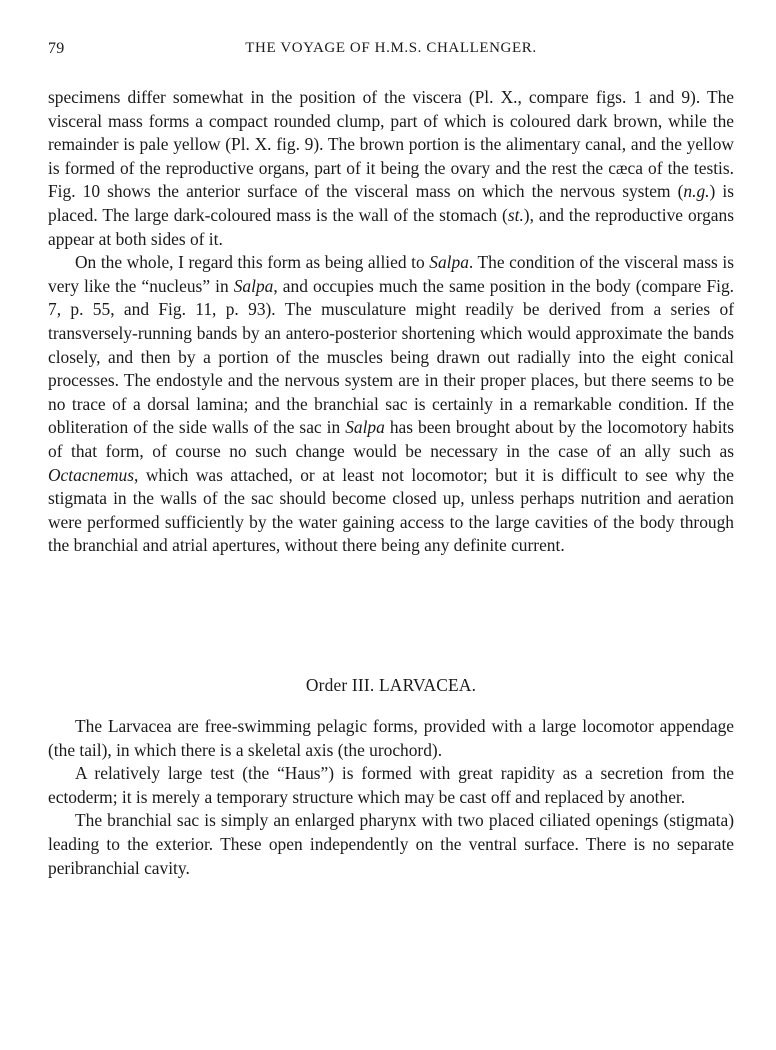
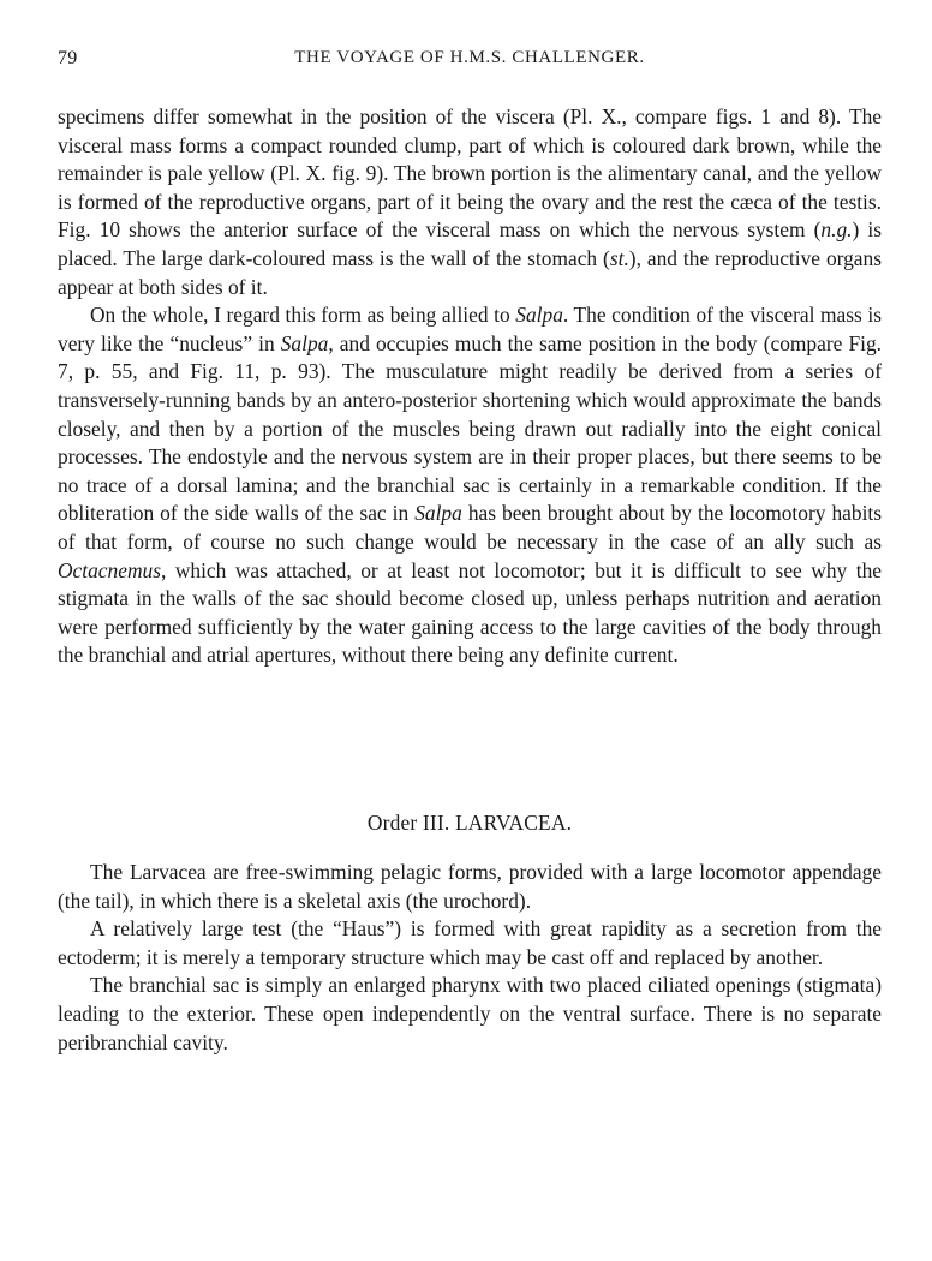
  79
  THE VOYAGE OF H.M.S. CHALLENGER.
- specimens differ somewhat in the position of the viscera (Pl. X., compare figs. 1 and 9). The visceral mass forms a compact rounded clump, part of which is coloured dark brown, while the remainder is pale yellow (Pl. X. fig. 9). The brown portion is the alimentary canal, and the yellow is formed of the reproductive organs, part of it being the ovary and the rest the cæca of the testis. Fig. 10 shows the anterior surface of the visceral mass on which the nervous system (n.g.) is placed. The large dark-coloured mass is the wall of the stomach (st.), and the reproductive organs appear at both sides of it.
+ specimens differ somewhat in the position of the viscera (Pl. X., compare figs. 1 and 8). The visceral mass forms a compact rounded clump, part of which is coloured dark brown, while the remainder is pale yellow (Pl. X. fig. 9). The brown portion is the alimentary canal, and the yellow is formed of the reproductive organs, part of it being the ovary and the rest the cæca of the testis. Fig. 10 shows the anterior surface of the visceral mass on which the nervous system (n.g.) is placed. The large dark-coloured mass is the wall of the stomach (st.), and the reproductive organs appear at both sides of it.
  On the whole, I regard this form as being allied to Salpa. The condition of the visceral mass is very like the “nucleus” in Salpa, and occupies much the same position in the body (compare Fig. 7, p. 55, and Fig. 11, p. 93). The musculature might readily be derived from a series of transversely-running bands by an antero-posterior shortening which would approximate the bands closely, and then by a portion of the muscles being drawn out radially into the eight conical processes. The endostyle and the nervous system are in their proper places, but there seems to be no trace of a dorsal lamina; and the branchial sac is certainly in a remarkable condition. If the obliteration of the side walls of the sac in Salpa has been brought about by the locomotory habits of that form, of course no such change would be necessary in the case of an ally such as Octacnemus, which was attached, or at least not locomotor; but it is difficult to see why the stigmata in the walls of the sac should become closed up, unless perhaps nutrition and aeration were performed sufficiently by the water gaining access to the large cavities of the body through the branchial and atrial apertures, without there being any definite current.
  Order III. LARVACEA.
  The Larvacea are free-swimming pelagic forms, provided with a large locomotor appendage (the tail), in which there is a skeletal axis (the urochord).
  A relatively large test (the “Haus”) is formed with great rapidity as a secretion from the ectoderm; it is merely a temporary structure which may be cast off and replaced by another.
  The branchial sac is simply an enlarged pharynx with two placed ciliated openings (stigmata) leading to the exterior. These open independently on the ventral surface. There is no separate peribranchial cavity.
